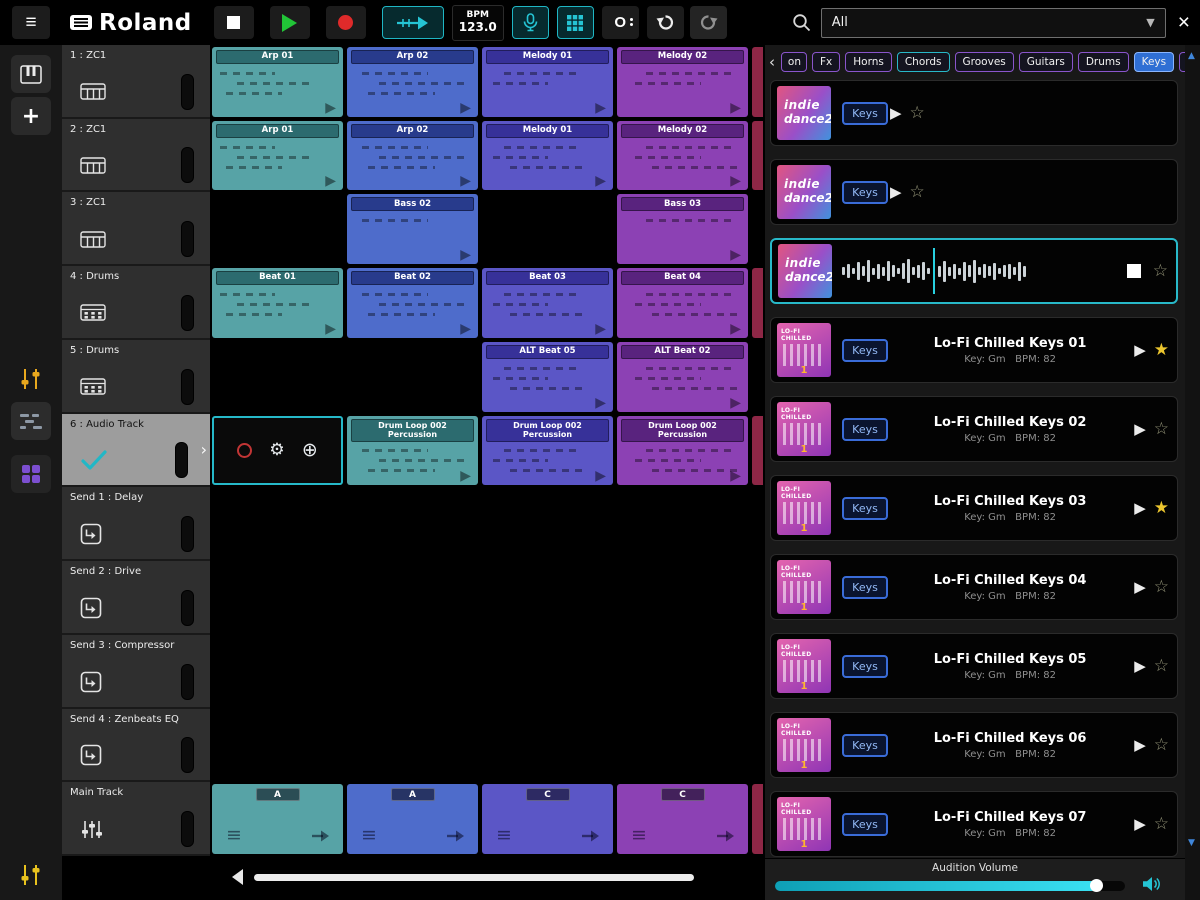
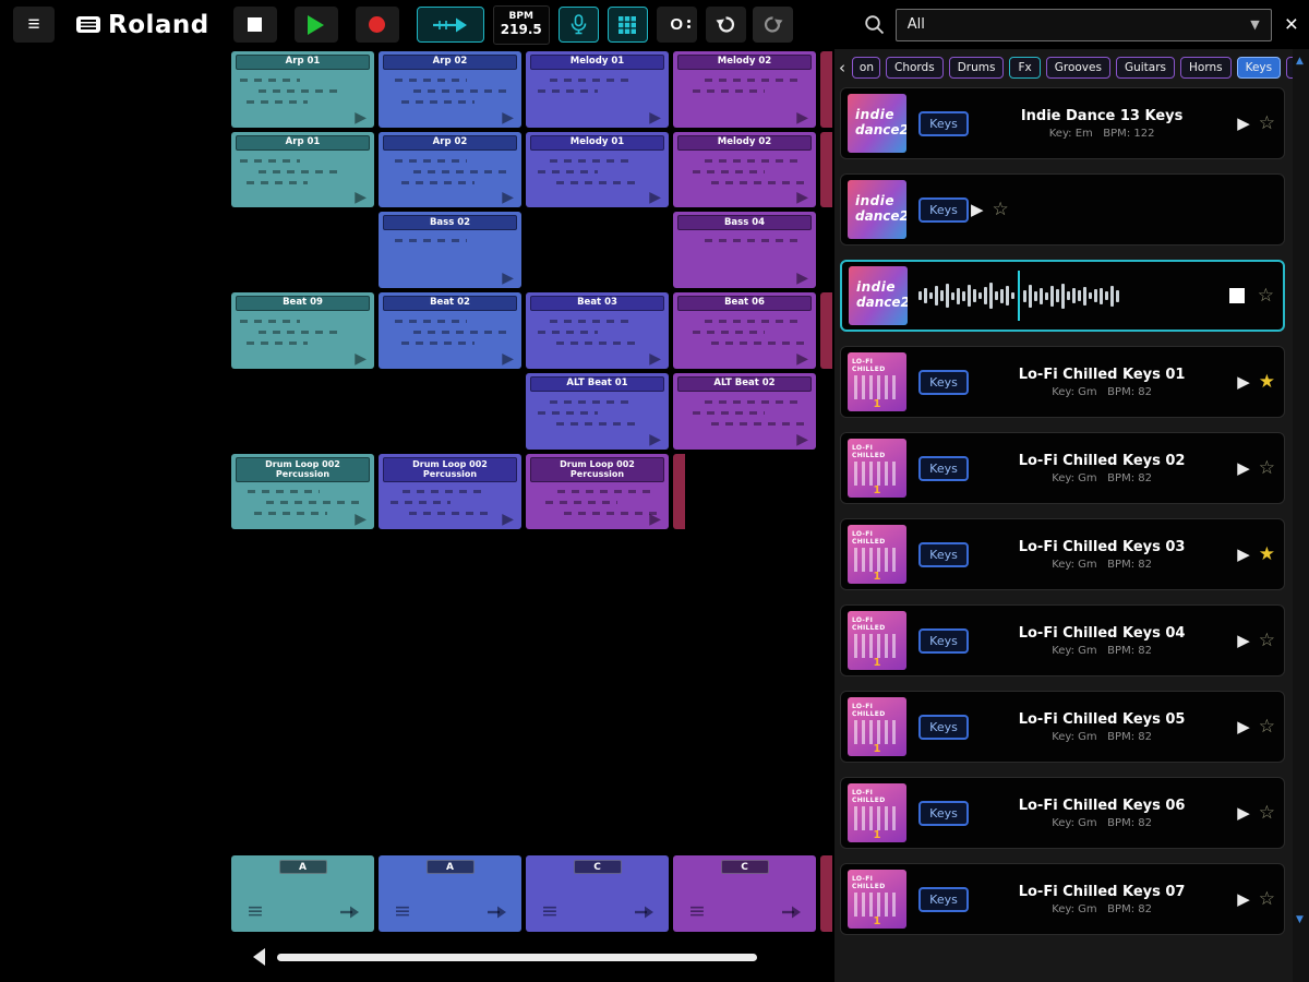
  ≡
  Roland
  BPM
- 123.0
+ 219.5
  O
  All
  ▼
  ×
- +
- 1 : ZC1
- 2 : ZC1
- 3 : ZC1
- 4 : Drums
- 5 : Drums
- 6 : Audio Track
- ›
- Send 1 : Delay
- Send 2 : Drive
- Send 3 : Compressor
- Send 4 : Zenbeats EQ
- Main Track
  Arp 01
  ▶
  Arp 02
  ▶
  Melody 01
  ▶
  Melody 02
  ▶
  Arp 01
  ▶
  Arp 02
  ▶
  Melody 01
  ▶
  Melody 02
  ▶
  Bass 02
  ▶
- Bass 03
+ Bass 04
  ▶
- Beat 01
+ Beat 09
  ▶
  Beat 02
  ▶
  Beat 03
  ▶
- Beat 04
+ Beat 06
  ▶
- ALT Beat 05
+ ALT Beat 01
  ▶
  ALT Beat 02
  ▶
- ⚙
- ⊕
  Drum Loop 002
  Percussion
  ▶
  Drum Loop 002
  Percussion
  ▶
  Drum Loop 002
  Percussion
  ▶
  A
  ≡
  A
  ≡
  C
  ≡
  C
  ≡
  ‹
  on
- Fx
+ Chords
- Horns
+ Drums
- Chords
+ Fx
  Grooves
  Guitars
- Drums
+ Horns
  Keys
  indie
  dance2
  Keys
+ Indie Dance 13 Keys
+ Key: Em BPM: 122
  ▶
  ☆
  indie
  dance2
  Keys
  ▶
  ☆
  indie
  dance2
  ☆
  1
  Keys
  Lo-Fi Chilled Keys 01
  Key: Gm BPM: 82
  ▶
  ★
  1
  Keys
  Lo-Fi Chilled Keys 02
  Key: Gm BPM: 82
  ▶
  ☆
  1
  Keys
  Lo-Fi Chilled Keys 03
  Key: Gm BPM: 82
  ▶
  ★
  1
  Keys
  Lo-Fi Chilled Keys 04
  Key: Gm BPM: 82
  ▶
  ☆
  1
  Keys
  Lo-Fi Chilled Keys 05
  Key: Gm BPM: 82
  ▶
  ☆
  1
  Keys
  Lo-Fi Chilled Keys 06
  Key: Gm BPM: 82
  ▶
  ☆
  1
  Keys
  Lo-Fi Chilled Keys 07
  Key: Gm BPM: 82
  ▶
  ☆
- Audition Volume
  ▲
  ▼
